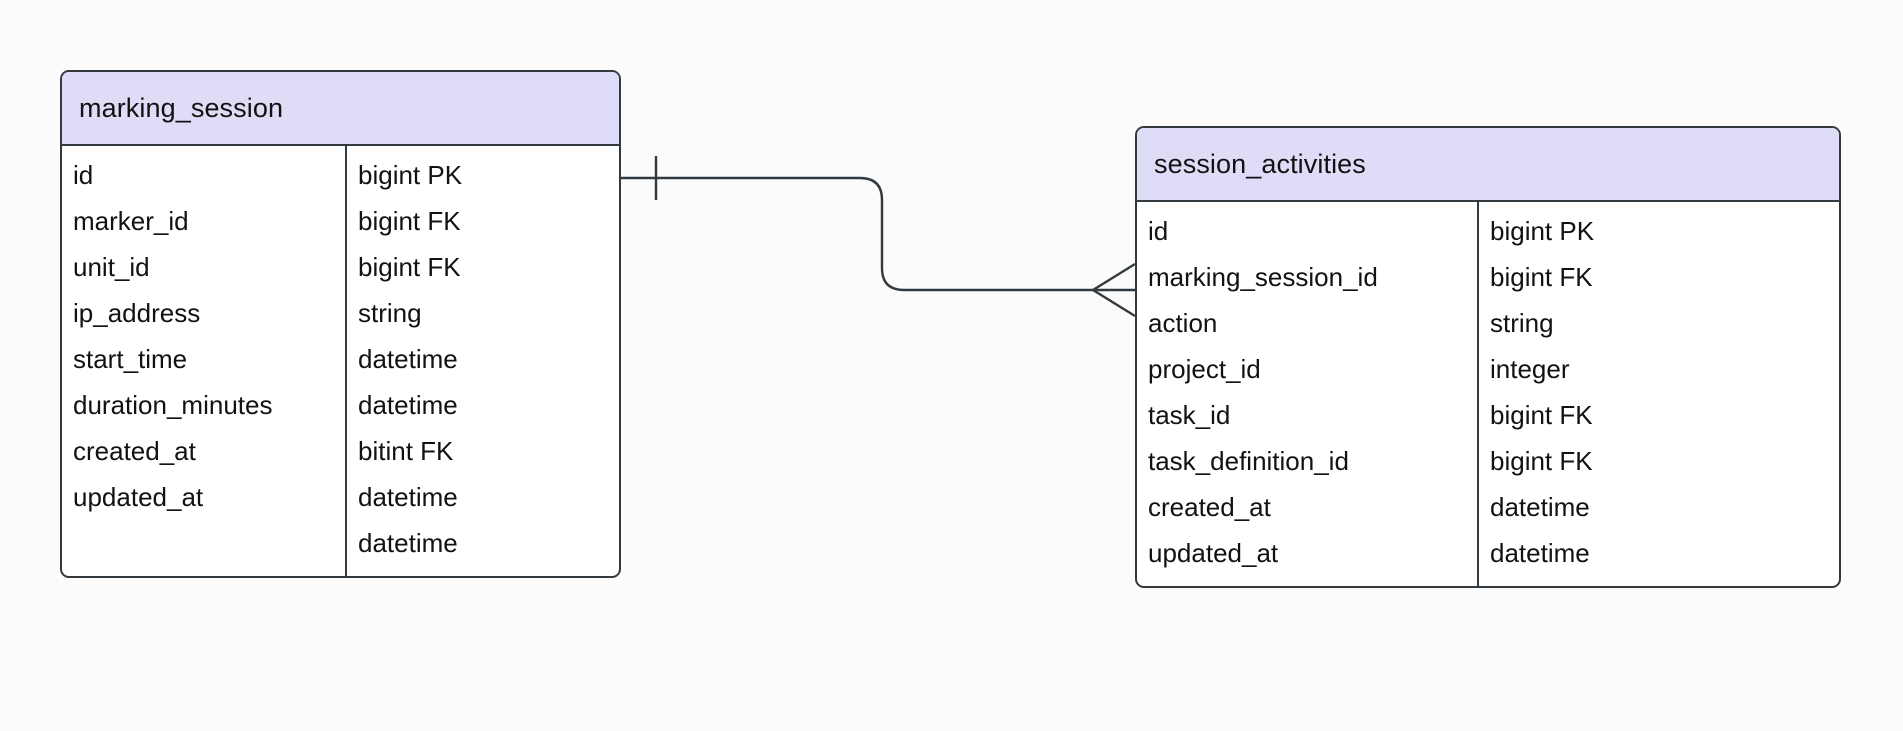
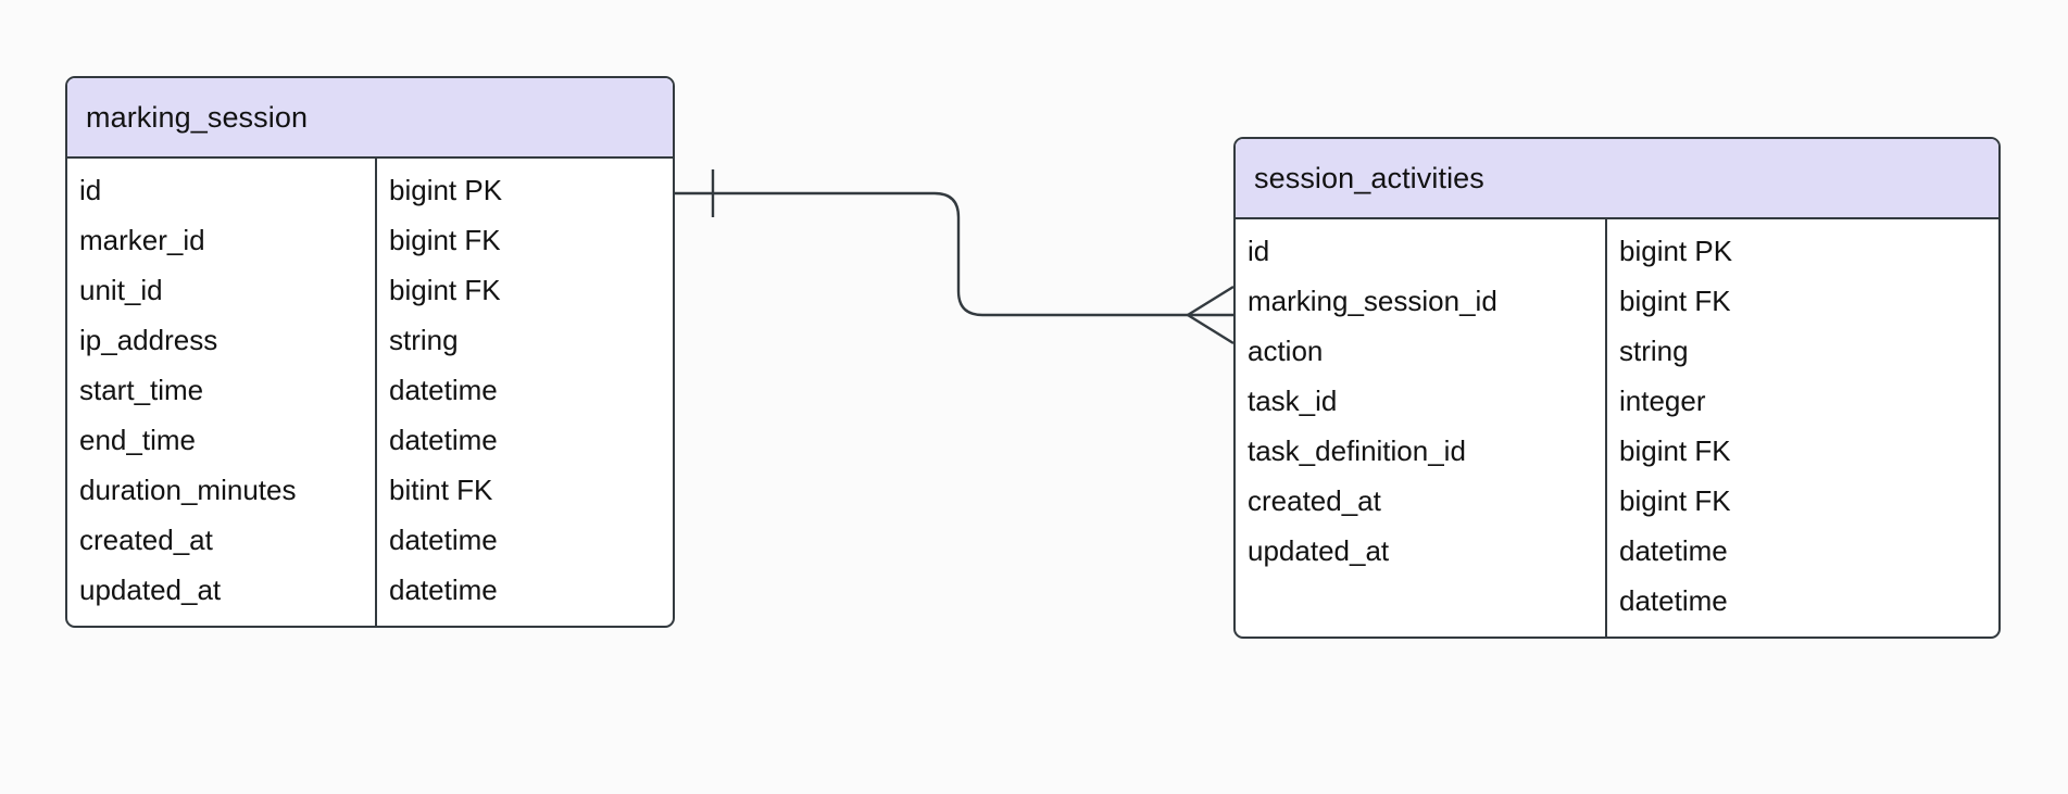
  marking_session
  id
  marker_id
  unit_id
  ip_address
  start_time
+ end_time
  duration_minutes
  created_at
  updated_at
  bigint PK
  bigint FK
  bigint FK
  string
  datetime
  datetime
  bitint FK
  datetime
  datetime
  session_activities
  id
  marking_session_id
  action
- project_id
  task_id
  task_definition_id
  created_at
  updated_at
  bigint PK
  bigint FK
  string
  integer
  bigint FK
  bigint FK
  datetime
  datetime
